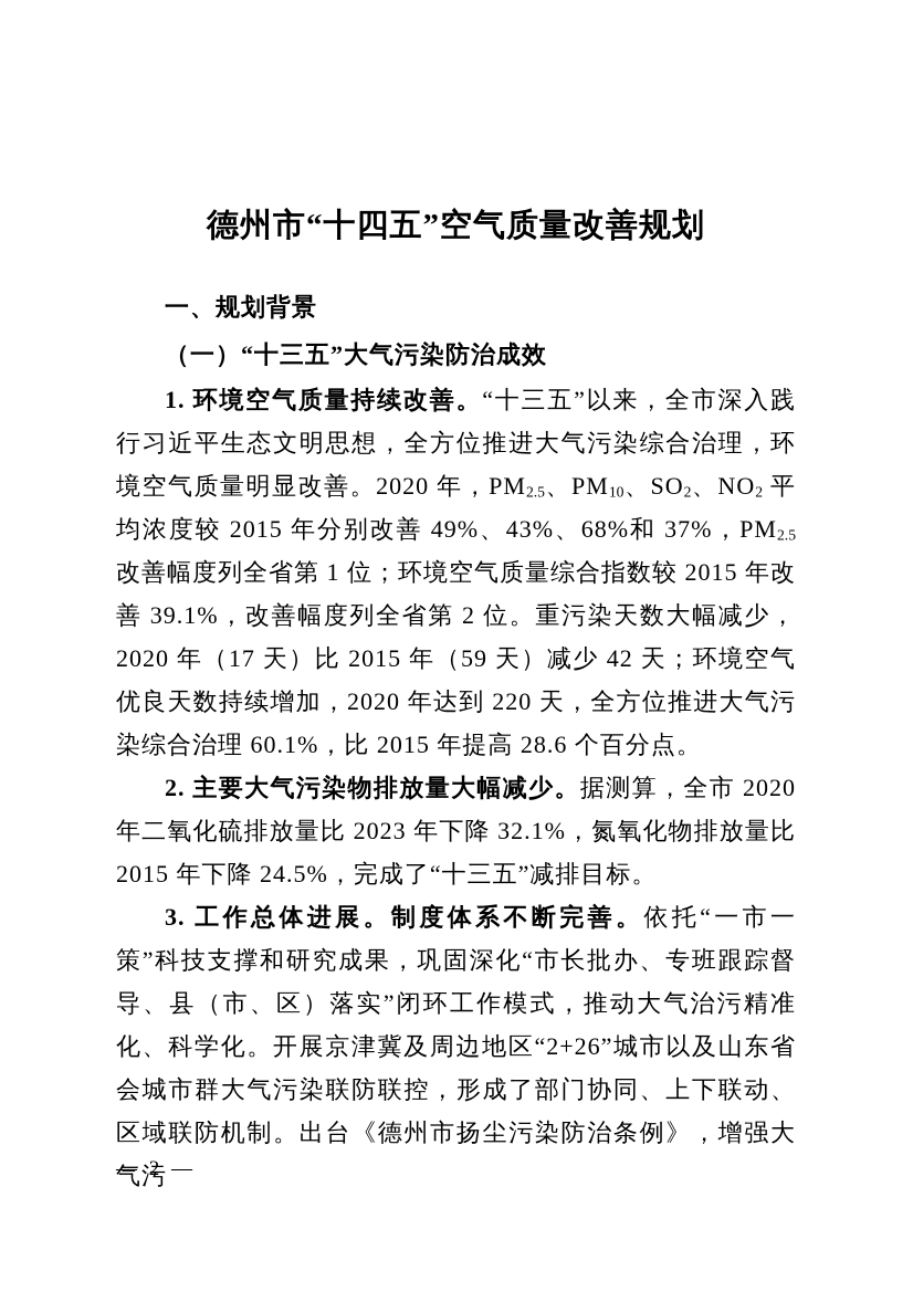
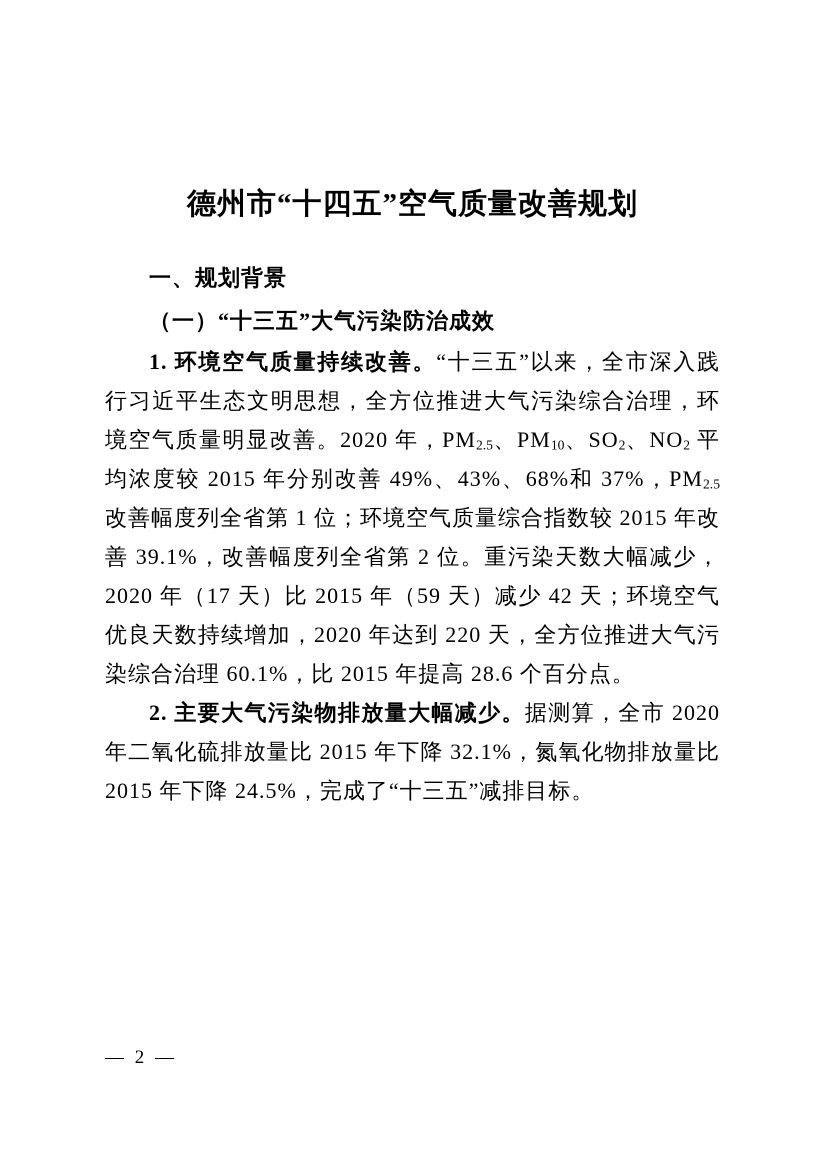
  德州市“十四五”空气质量改善规划
  一、规划背景
  （一）“十三五”大气污染防治成效
  1. 环境空气质量持续改善。“十三五”以来，全市深入践行习近平生态文明思想，全方位推进大气污染综合治理，环境空气质量明显改善。2020 年，PM2.5、PM10、SO2、NO2 平均浓度较 2015 年分别改善 49%、43%、68%和 37%，PM2.5 改善幅度列全省第 1 位；环境空气质量综合指数较 2015 年改善 39.1%，改善幅度列全省第 2 位。重污染天数大幅减少，2020 年（17 天）比 2015 年（59 天）减少 42 天；环境空气优良天数持续增加，2020 年达到 220 天，全方位推进大气污染综合治理 60.1%，比 2015 年提高 28.6 个百分点。
- 2. 主要大气污染物排放量大幅减少。据测算，全市 2020 年二氧化硫排放量比 2023 年下降 32.1%，氮氧化物排放量比 2015 年下降 24.5%，完成了“十三五”减排目标。
+ 2. 主要大气污染物排放量大幅减少。据测算，全市 2020 年二氧化硫排放量比 2015 年下降 32.1%，氮氧化物排放量比 2015 年下降 24.5%，完成了“十三五”减排目标。
- 3. 工作总体进展。制度体系不断完善。依托“一市一策”科技支撑和研究成果，巩固深化“市长批办、专班跟踪督导、县（市、区）落实”闭环工作模式，推动大气治污精准化、科学化。开展京津冀及周边地区“2+26”城市以及山东省会城市群大气污染联防联控，形成了部门协同、上下联动、区域联防机制。出台《德州市扬尘污染防治条例》，增强大气污
  — 2 —
